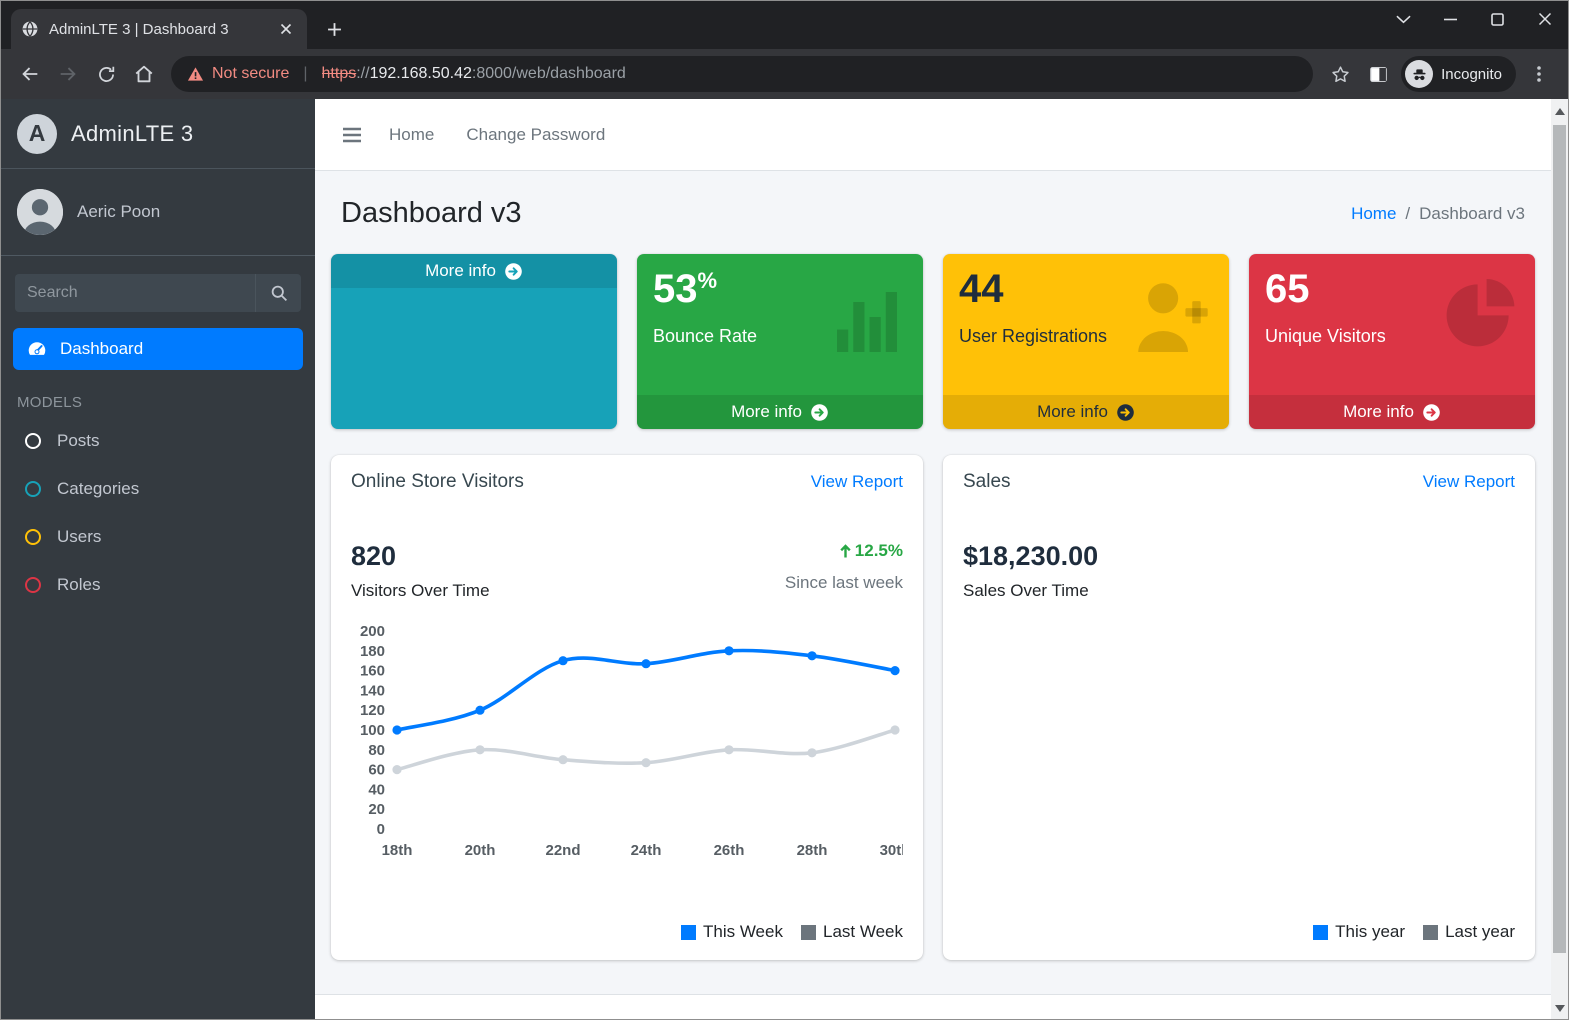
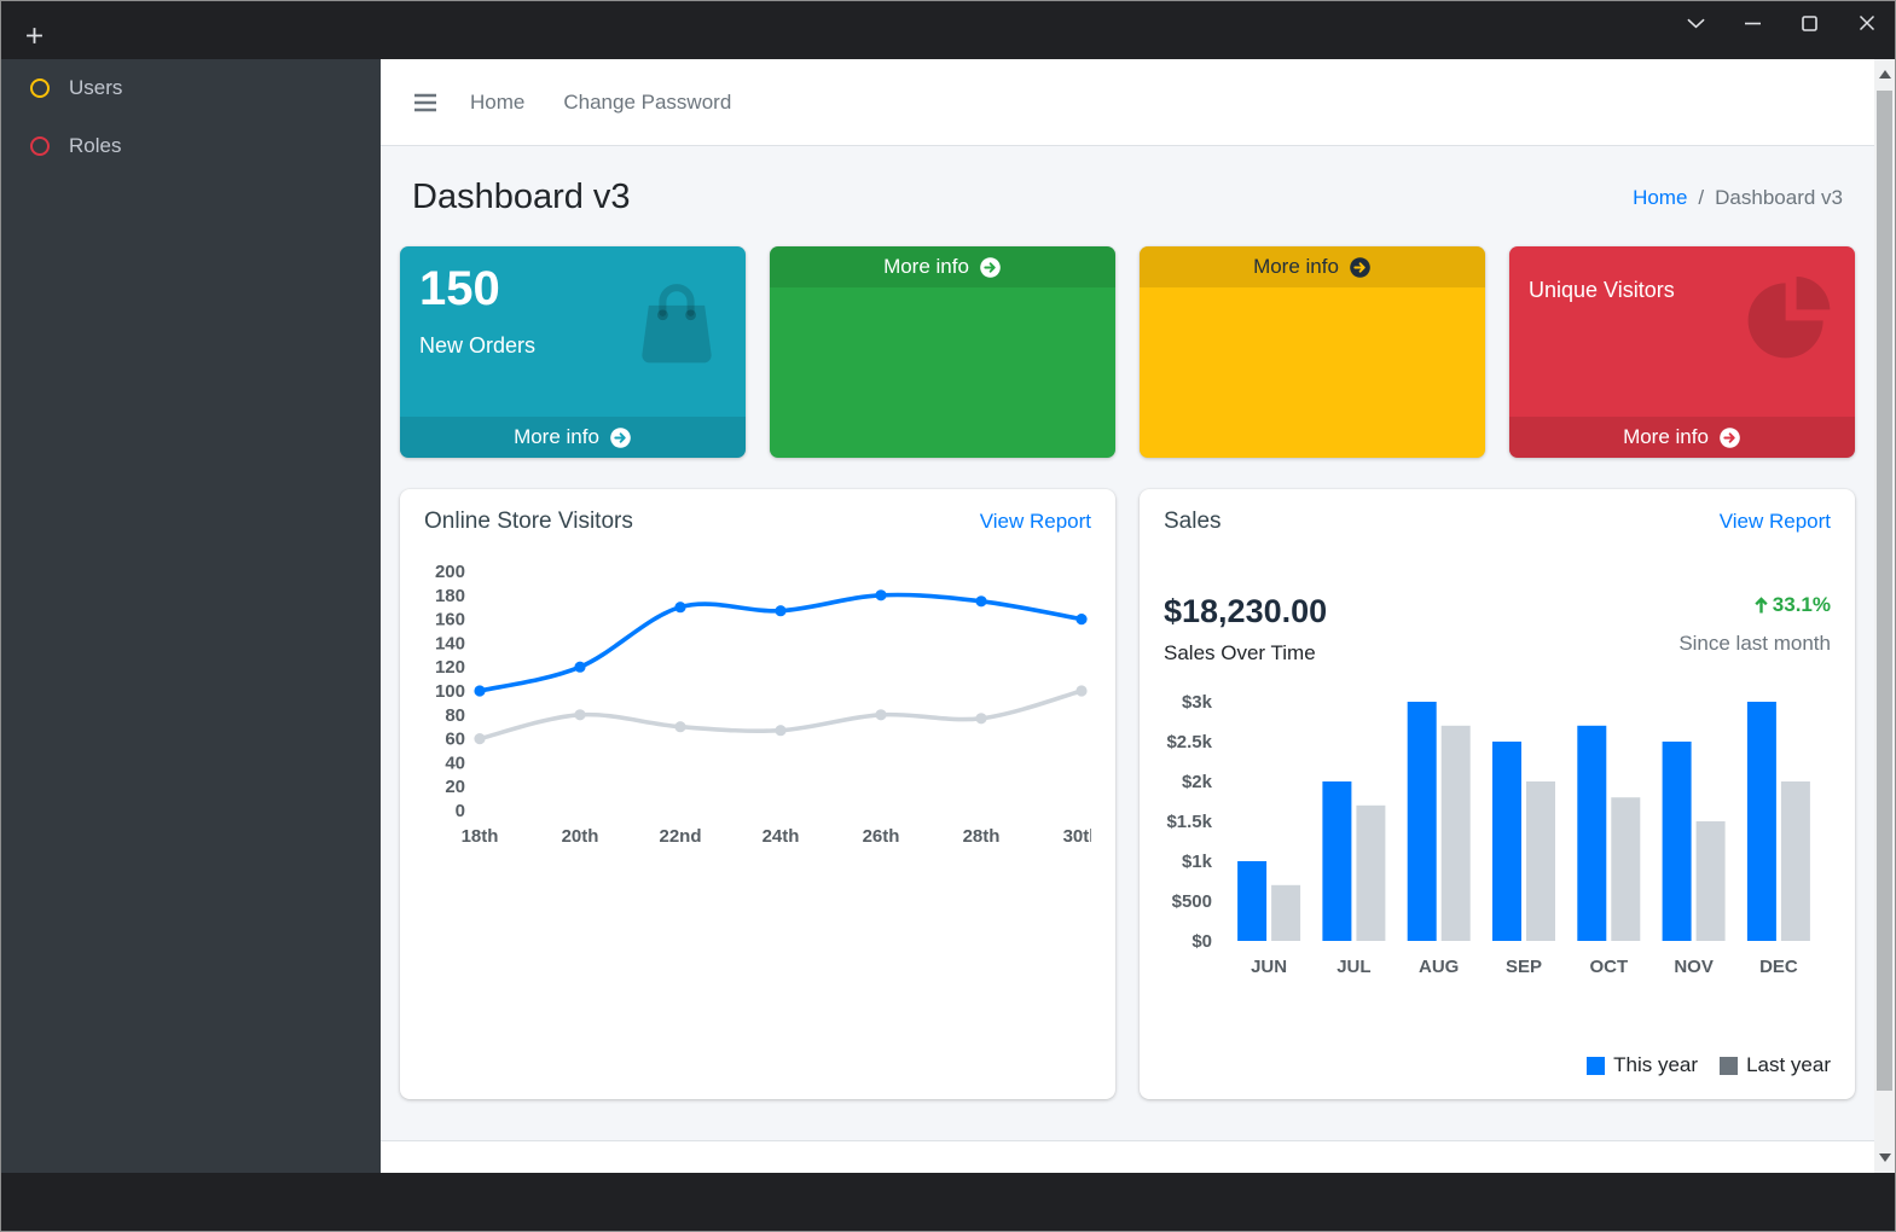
- AdminLTE 3 | Dashboard 3
- Not secure
- |
- https://192.168.50.42:8000/web/dashboard
- Incognito
- A
- AdminLTE 3
- Aeric Poon
- Search
- Dashboard
- MODELS
- Posts
- Categories
  Users
  Roles
  Home
  Change Password
  Dashboard v3
  Home
  /
  Dashboard v3
+ 150
+ New Orders
  More info
- 53%
- Bounce Rate
  More info
- 44
- User Registrations
  More info
- 65
  Unique Visitors
  More info
  Online Store Visitors
  View Report
- 820
- Visitors Over Time
- 12.5%
- Since last week
  0
  20
  40
  60
  80
  100
  120
  140
  160
  180
  200
  18th
  20th
  22nd
  24th
  26th
  28th
  30t
- This Week
- Last Week
  Sales
  View Report
  $18,230.00
  Sales Over Time
+ 33.1%
+ Since last month
+ $0
+ $500
+ $1k
+ $1.5k
+ $2k
+ $2.5k
+ $3k
+ JUN
+ JUL
+ AUG
+ SEP
+ OCT
+ NOV
+ DEC
  This year
  Last year
